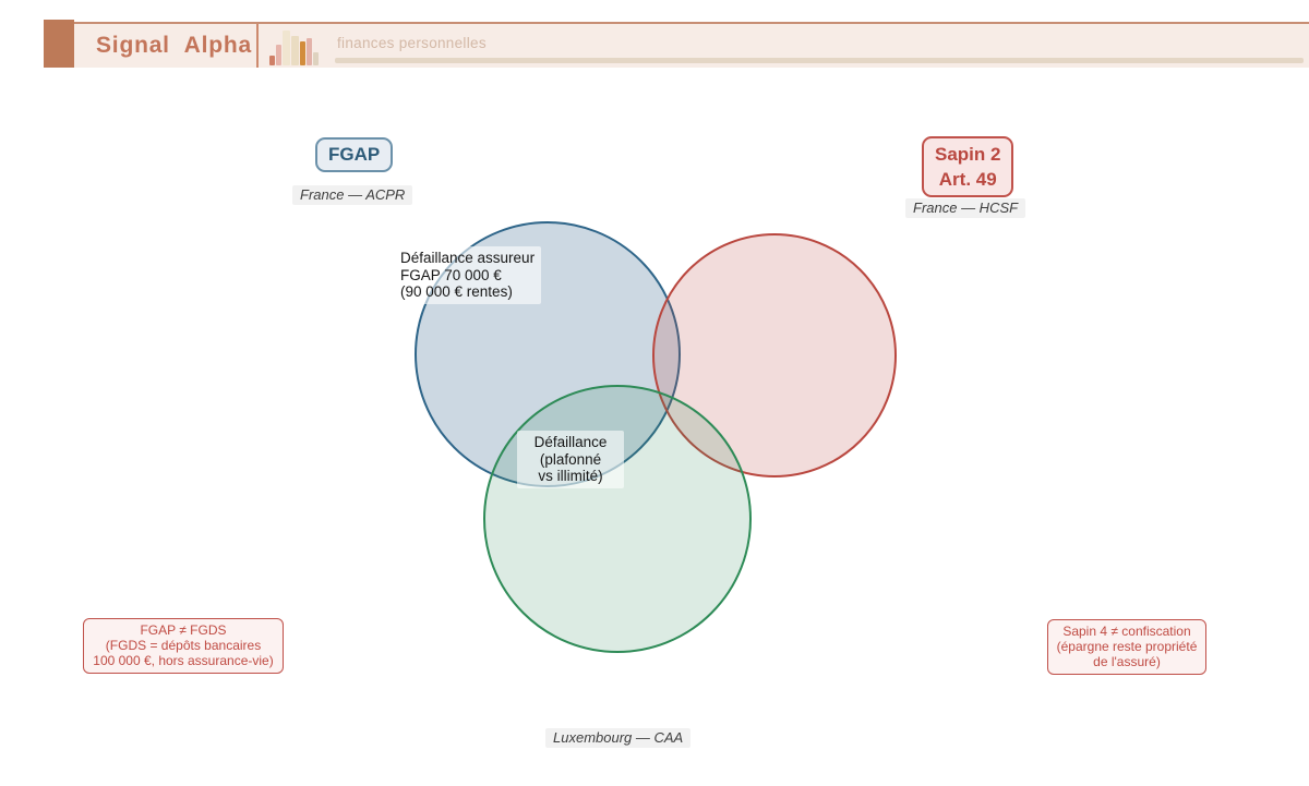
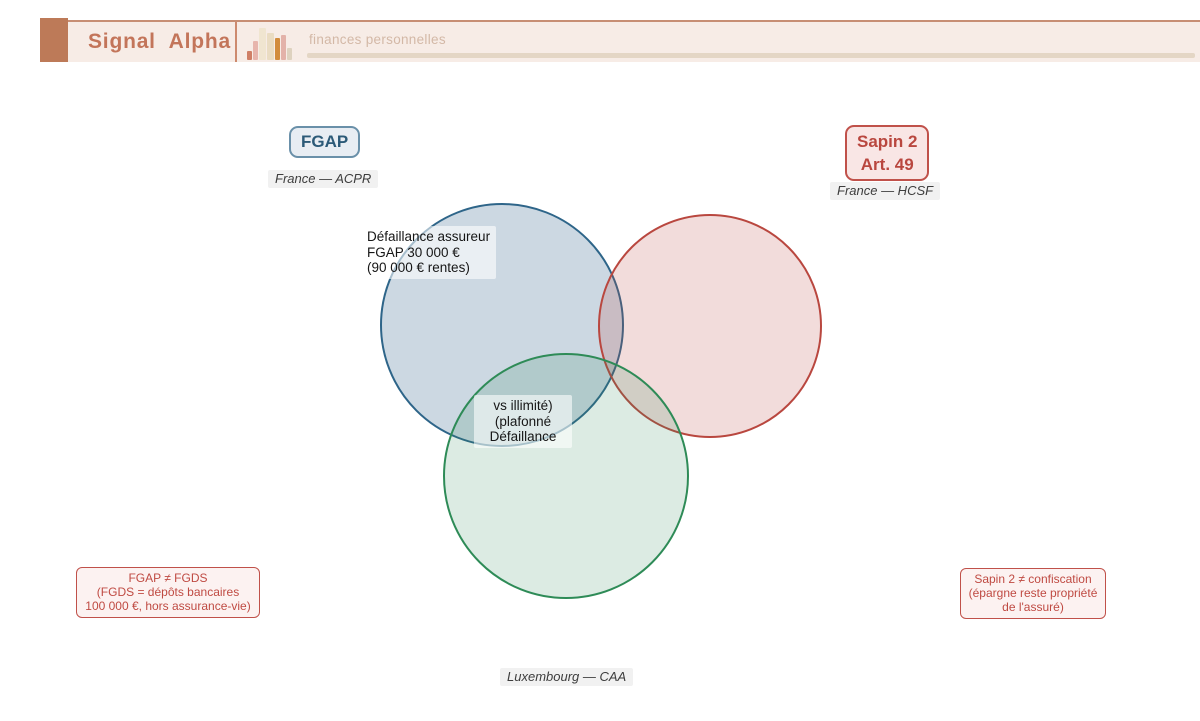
  Signal Alpha
  finances personnelles
  FGAP
  France — ACPR
  Sapin 2
  Art. 49
  France — HCSF
  Luxembourg — CAA
  Défaillance assureur
- FGAP 70 000 €
+ FGAP 30 000 €
  (90 000 € rentes)
- Défaillance
+ vs illimité)
  (plafonné
- vs illimité)
+ Défaillance
  FGAP ≠ FGDS
  (FGDS = dépôts bancaires
  100 000 €, hors assurance-vie)
- Sapin 4 ≠ confiscation
+ Sapin 2 ≠ confiscation
  (épargne reste propriété
  de l'assuré)
